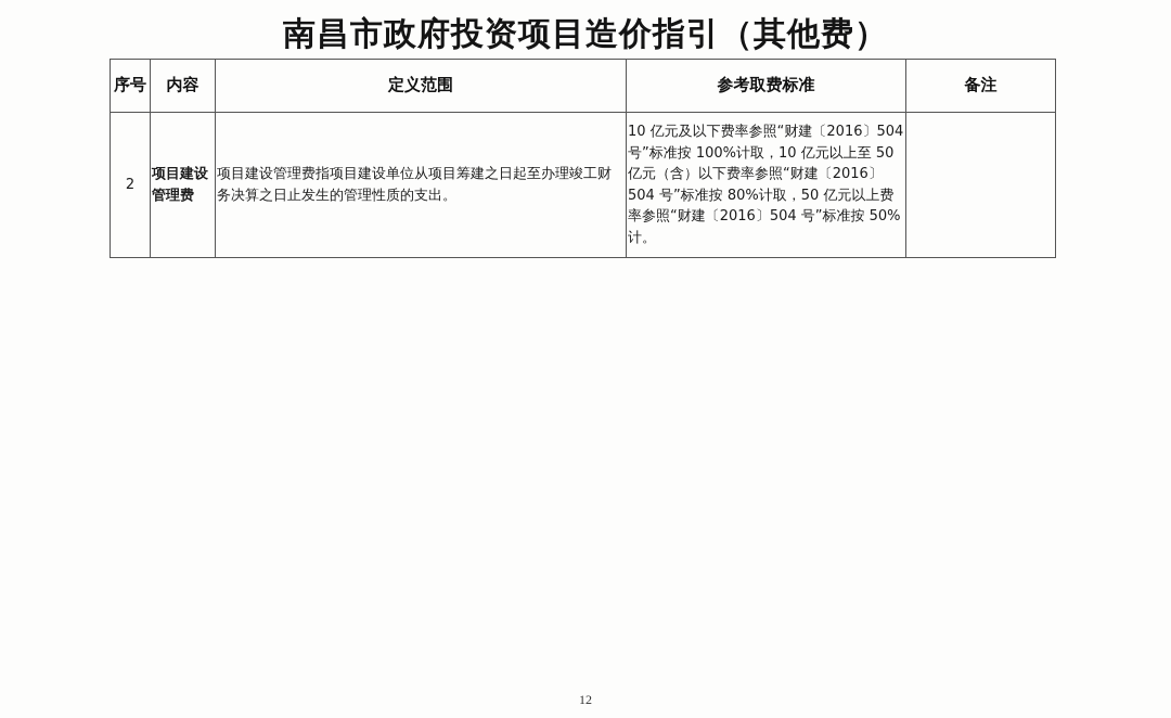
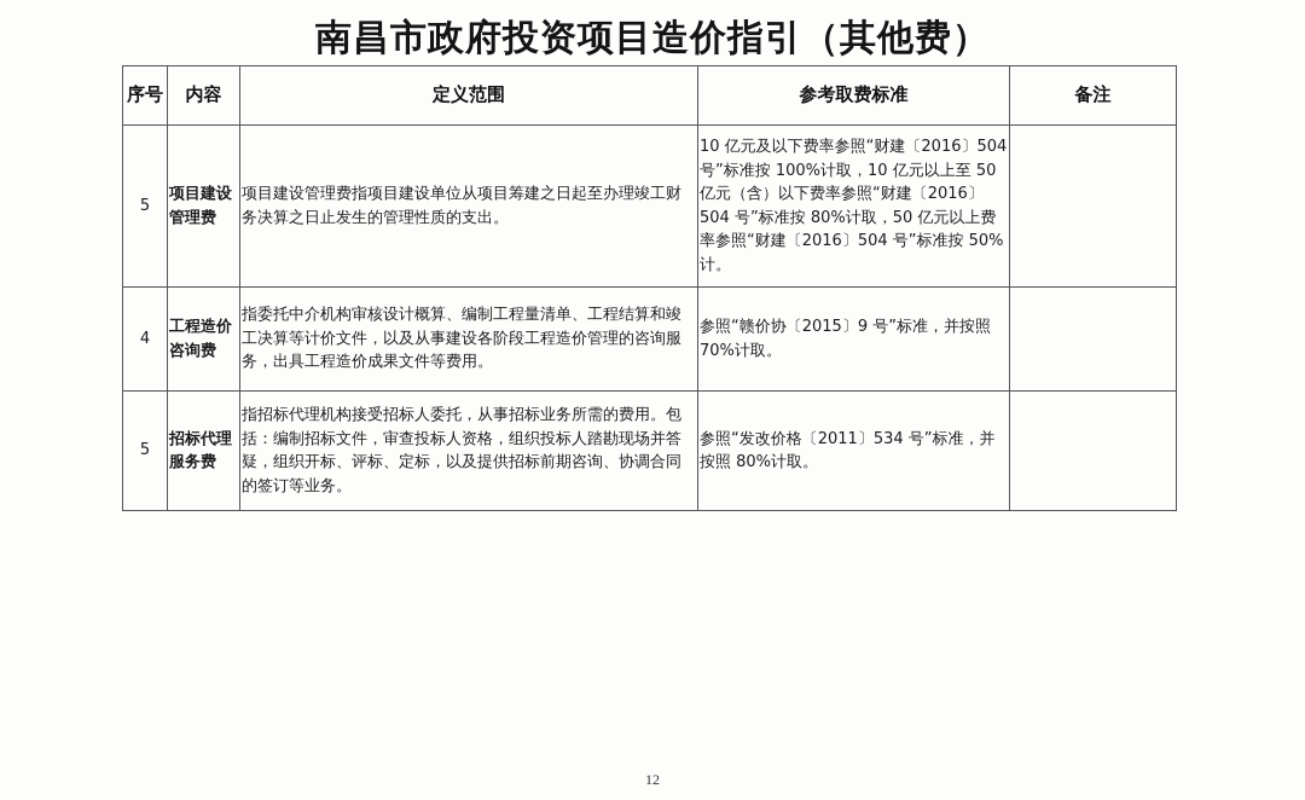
  南昌市政府投资项目造价指引（其他费）
  序号	内容	定义范围	参考取费标准	备注
- 2	项目建设管理费	项目建设管理费指项目建设单位从项目筹建之日起至办理竣工财务决算之日止发生的管理性质的支出。	10 亿元及以下费率参照“财建〔2016〕504 号”标准按 100%计取，10 亿元以上至 50 亿元（含）以下费率参照“财建〔2016〕504 号”标准按 80%计取，50 亿元以上费率参照“财建〔2016〕504 号”标准按 50%计。
+ 5	项目建设管理费	项目建设管理费指项目建设单位从项目筹建之日起至办理竣工财务决算之日止发生的管理性质的支出。	10 亿元及以下费率参照“财建〔2016〕504 号”标准按 100%计取，10 亿元以上至 50 亿元（含）以下费率参照“财建〔2016〕504 号”标准按 80%计取，50 亿元以上费率参照“财建〔2016〕504 号”标准按 50%计。
+ 4	工程造价咨询费	指委托中介机构审核设计概算、编制工程量清单、工程结算和竣工决算等计价文件，以及从事建设各阶段工程造价管理的咨询服务，出具工程造价成果文件等费用。	参照“赣价协〔2015〕9 号”标准，并按照 70%计取。
+ 5	招标代理服务费	指招标代理机构接受招标人委托，从事招标业务所需的费用。包括：编制招标文件，审查投标人资格，组织投标人踏勘现场并答疑，组织开标、评标、定标，以及提供招标前期咨询、协调合同的签订等业务。	参照“发改价格〔2011〕534 号”标准，并按照 80%计取。
  12
